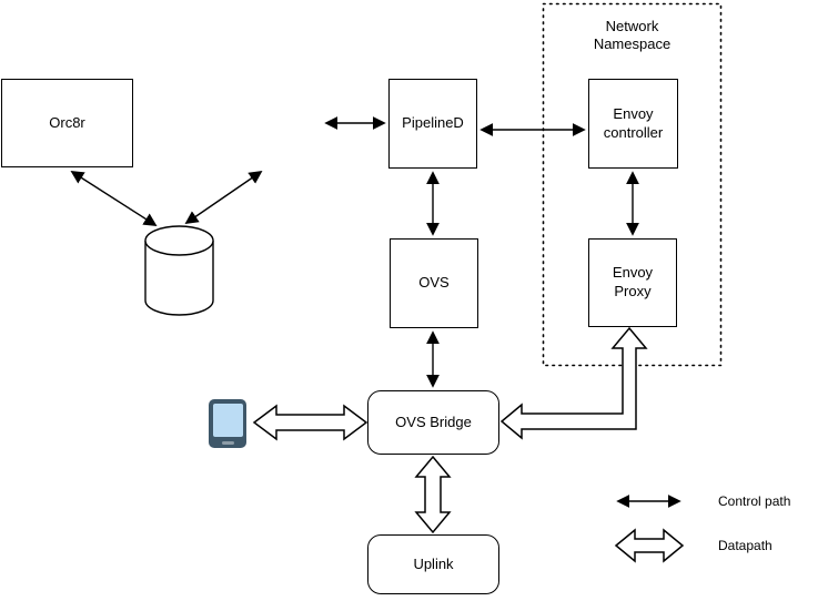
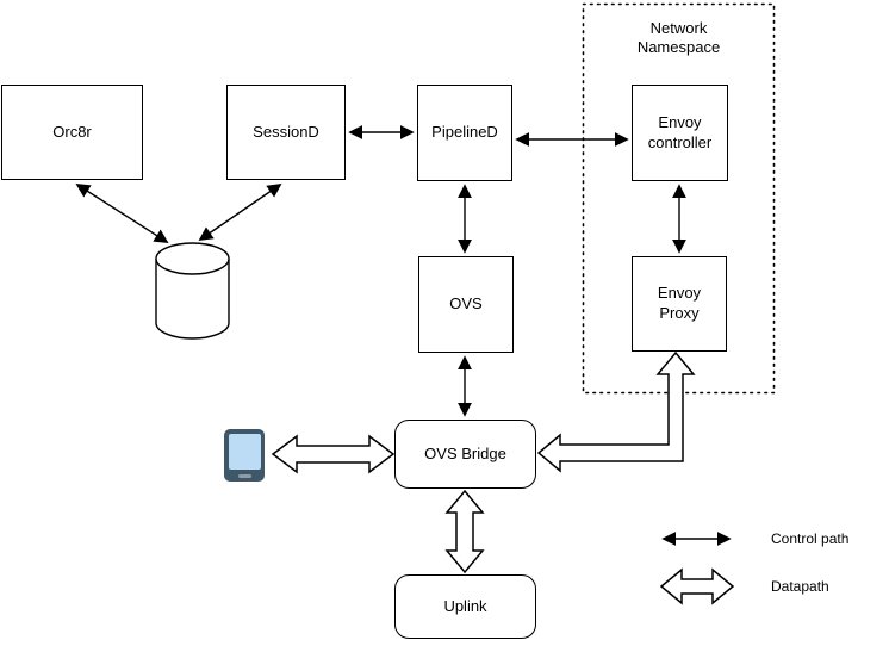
  Orc8r
+ SessionD
  PipelineD
  Envoy controller
  OVS
  Envoy Proxy
  OVS Bridge
  Uplink
  Network
  Namespace
  Control path
  Datapath
